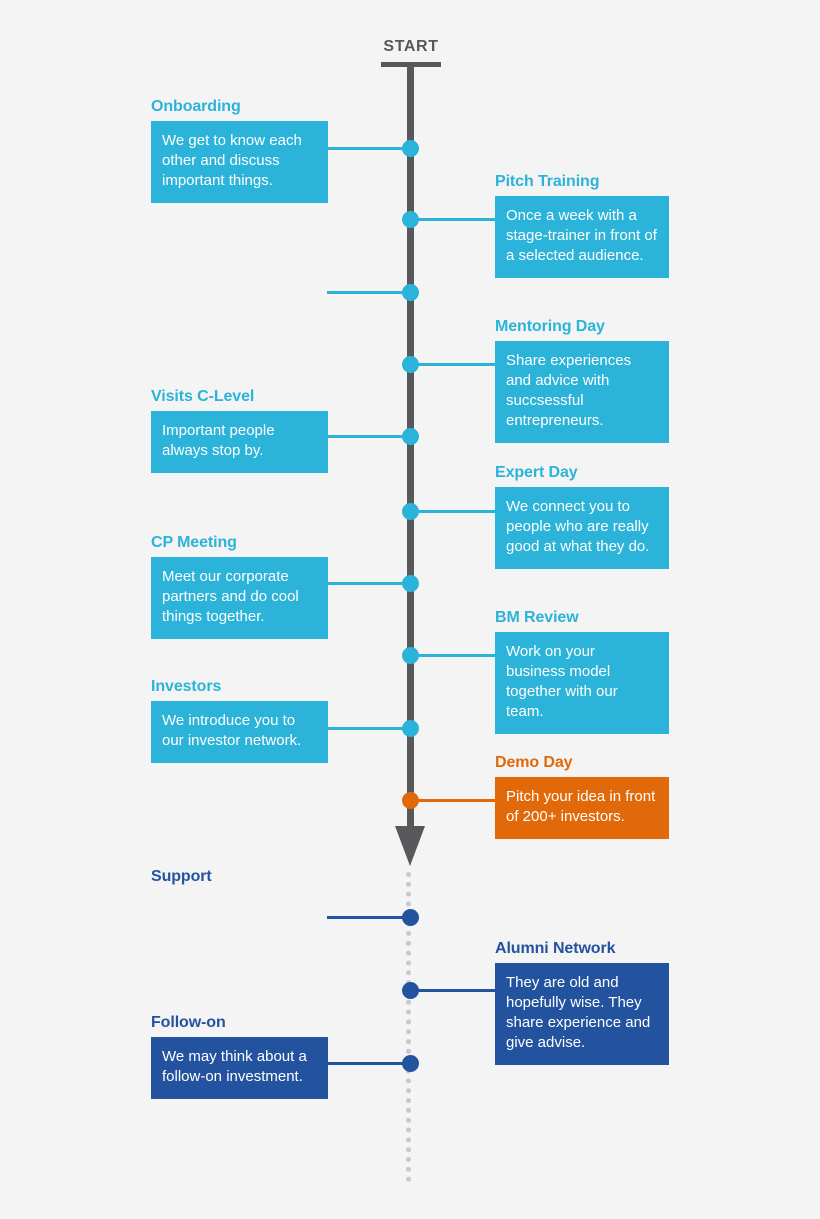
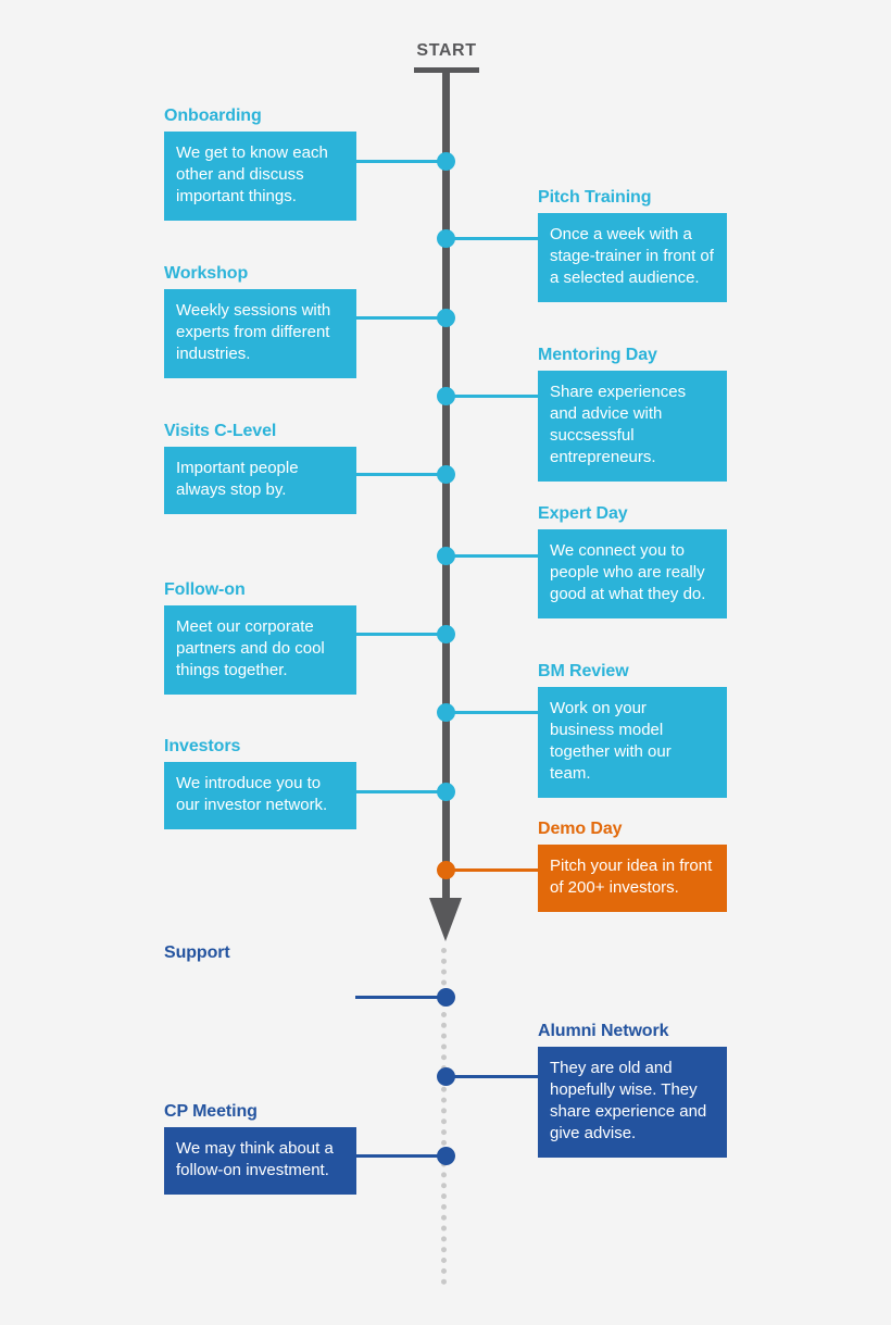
  START
  Onboarding
  We get to know each other and discuss important things.
  Pitch Training
  Once a week with a stage-trainer in front of a selected audience.
+ Workshop
+ Weekly sessions with experts from different industries.
  Mentoring Day
  Share experiences and advice with succsessful entrepreneurs.
  Visits C-Level
  Important people always stop by.
  Expert Day
  We connect you to people who are really good at what they do.
- CP Meeting
+ Follow-on
  Meet our corporate partners and do cool things together.
  BM Review
  Work on your business model together with our team.
  Investors
  We introduce you to our investor network.
  Demo Day
  Pitch your idea in front of 200+ investors.
  Support
  Alumni Network
  They are old and hopefully wise. They share experience and give advise.
- Follow-on
+ CP Meeting
  We may think about a follow-on investment.
